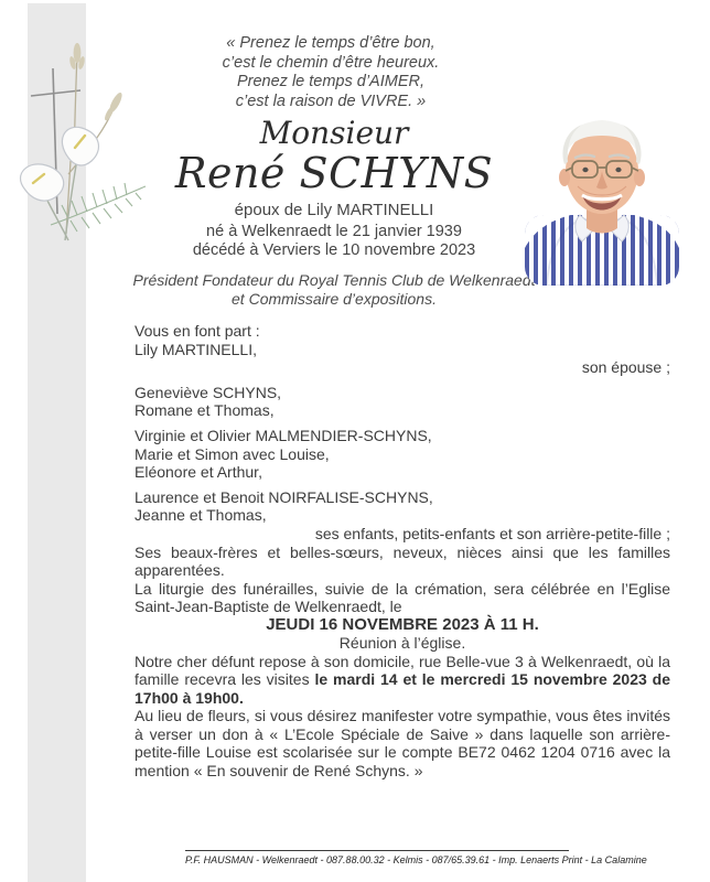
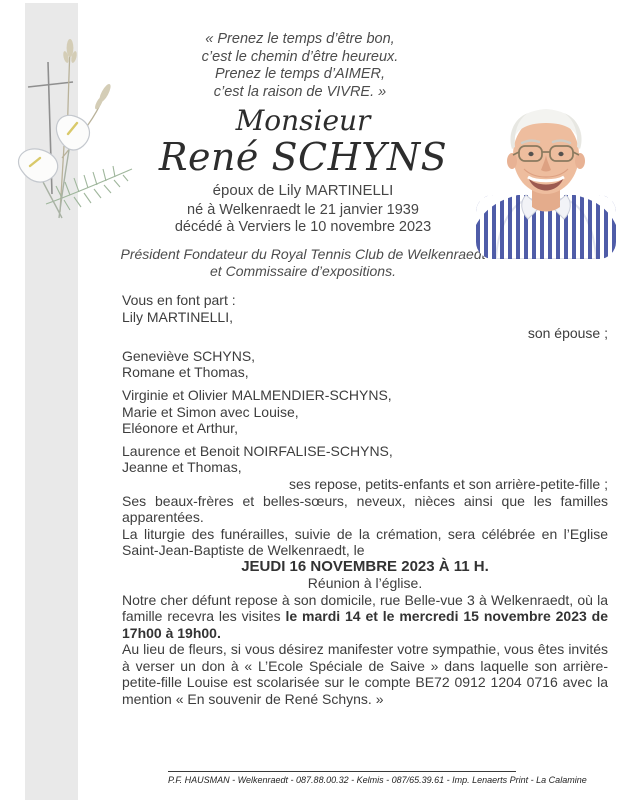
  « Prenez le temps d’être bon,
  c’est le chemin d’être heureux.
  Prenez le temps d’AIMER,
  c’est la raison de VIVRE. »
  Monsieur
  René SCHYNS
  époux de Lily MARTINELLI
  né à Welkenraedt le 21 janvier 1939
  décédé à Verviers le 10 novembre 2023
  Président Fondateur du Royal Tennis Club de Welkenraed
  et Commissaire d’expositions.
  Vous en font part :
  Lily MARTINELLI,
  son épouse ;
  Geneviève SCHYNS,
  Romane et Thomas,
  Virginie et Olivier MALMENDIER-SCHYNS,
  Marie et Simon avec Louise,
  Eléonore et Arthur,
  Laurence et Benoit NOIRFALISE-SCHYNS,
  Jeanne et Thomas,
- ses enfants, petits-enfants et son arrière-petite-fille ;
+ ses repose, petits-enfants et son arrière-petite-fille ;
  Ses beaux-frères et belles-sœurs, neveux, nièces ainsi que les familles apparentées.
  La liturgie des funérailles, suivie de la crémation, sera célébrée en l’Eglise Saint-Jean-Baptiste de Welkenraedt, le
  JEUDI 16 NOVEMBRE 2023 À 11 H.
  Réunion à l’église.
  Notre cher défunt repose à son domicile, rue Belle-vue 3 à Welkenraedt, où la famille recevra les visites le mardi 14 et le mercredi 15 novembre 2023 de 17h00 à 19h00.
- Au lieu de fleurs, si vous désirez manifester votre sympathie, vous êtes invités à verser un don à « L’Ecole Spéciale de Saive » dans laquelle son arrière-petite-fille Louise est scolarisée sur le compte BE72 0462 1204 0716 avec la mention « En souvenir de René Schyns. »
+ Au lieu de fleurs, si vous désirez manifester votre sympathie, vous êtes invités à verser un don à « L’Ecole Spéciale de Saive » dans laquelle son arrière-petite-fille Louise est scolarisée sur le compte BE72 0912 1204 0716 avec la mention « En souvenir de René Schyns. »
  P.F. HAUSMAN - Welkenraedt - 087.88.00.32 - Kelmis - 087/65.39.61 - Imp. Lenaerts Print - La Calamine
